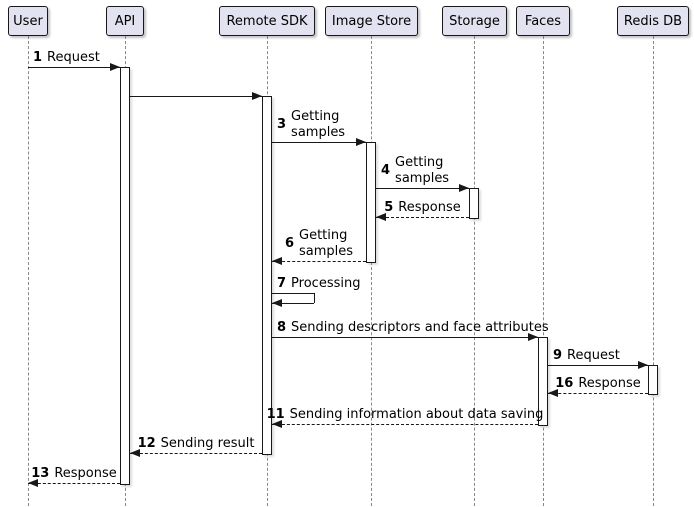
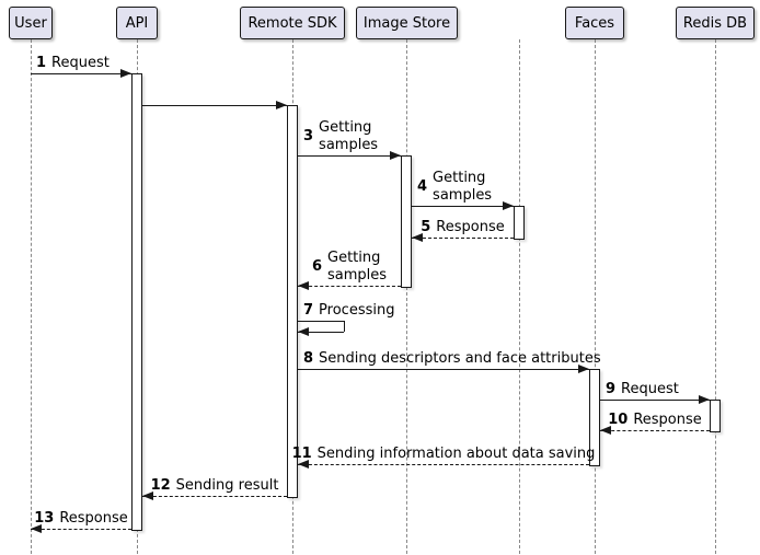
  User
  API
  Remote SDK
  Image Store
- Storage
  Faces
  Redis DB
  1
  Request
  3
  Getting
  samples
  4
  Getting
  samples
  5
  Response
  6
  Getting
  samples
  7
  Processing
  8
  Sending descriptors and face attributes
  9
  Request
- 16
+ 10
  Response
  11
  Sending information about data saving
  12
  Sending result
  13
  Response
